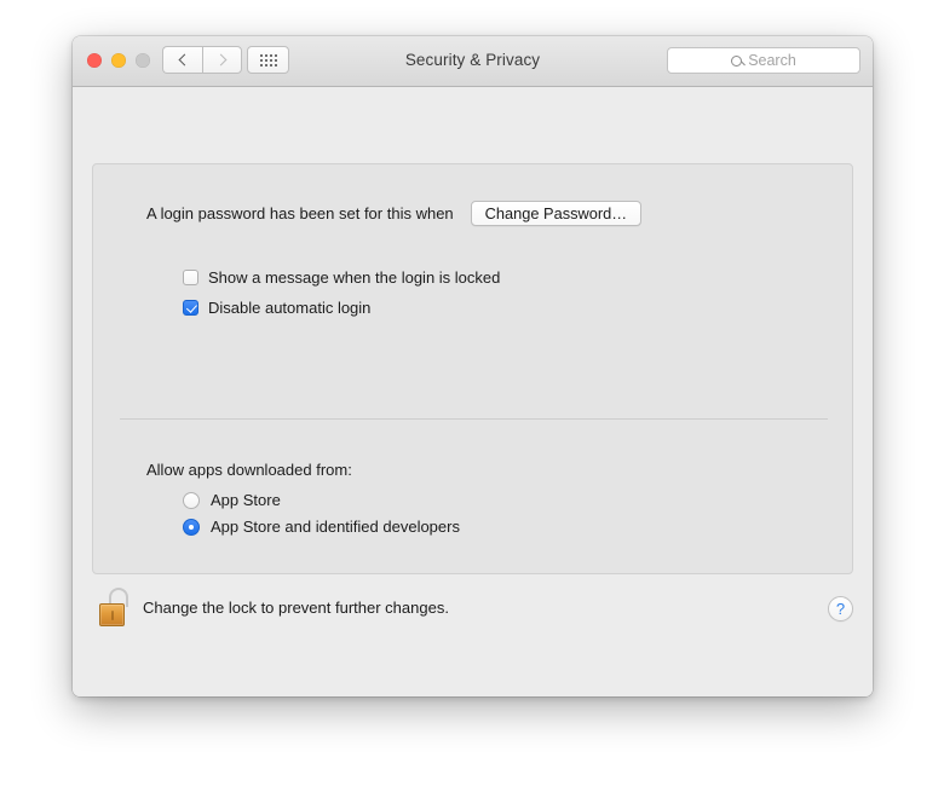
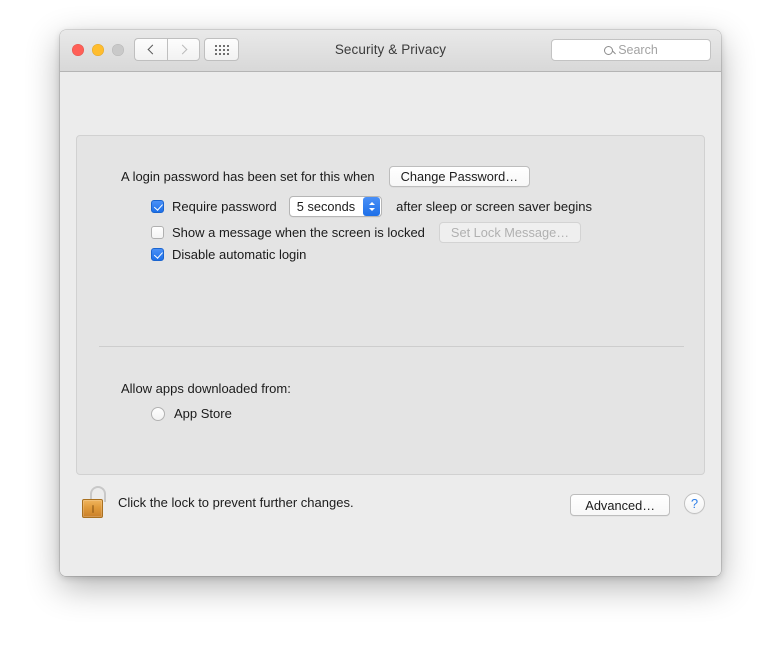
  Security & Privacy
  Search
  A login password has been set for this when
  Change Password…
+ Require password
+ 5 seconds
+ after sleep or screen saver begins
- Show a message when the login is locked
+ Show a message when the screen is locked
+ Set Lock Message…
  Disable automatic login
  Allow apps downloaded from:
  App Store
- App Store and identified developers
- Change the lock to prevent further changes.
+ Click the lock to prevent further changes.
+ Advanced…
  ?
